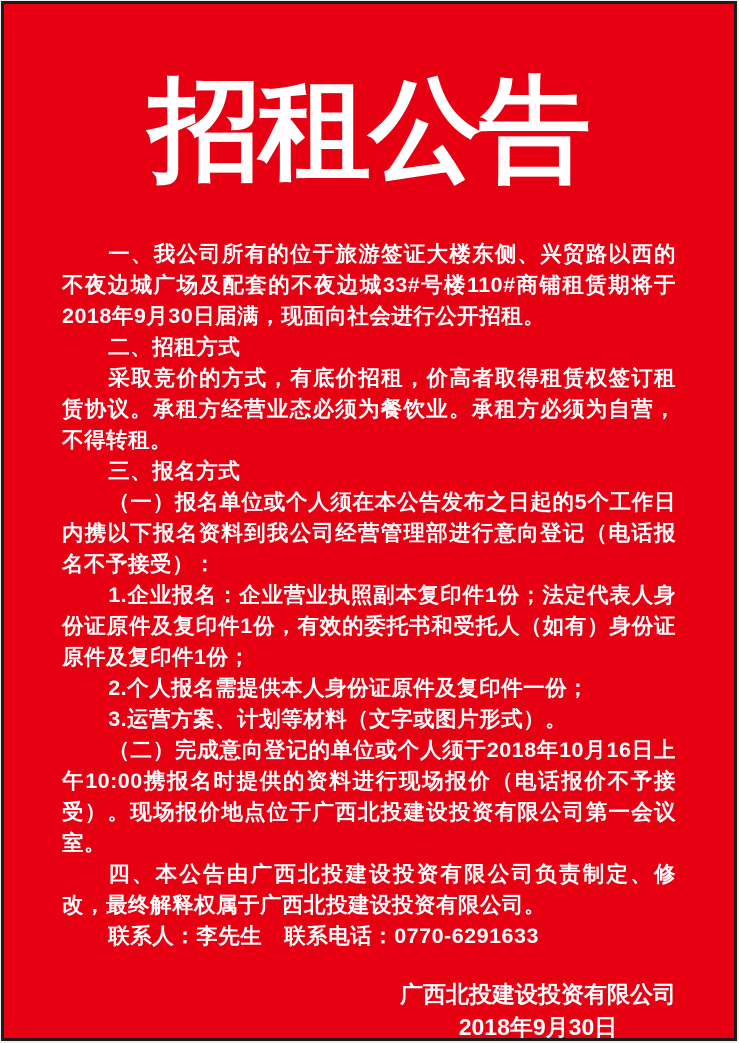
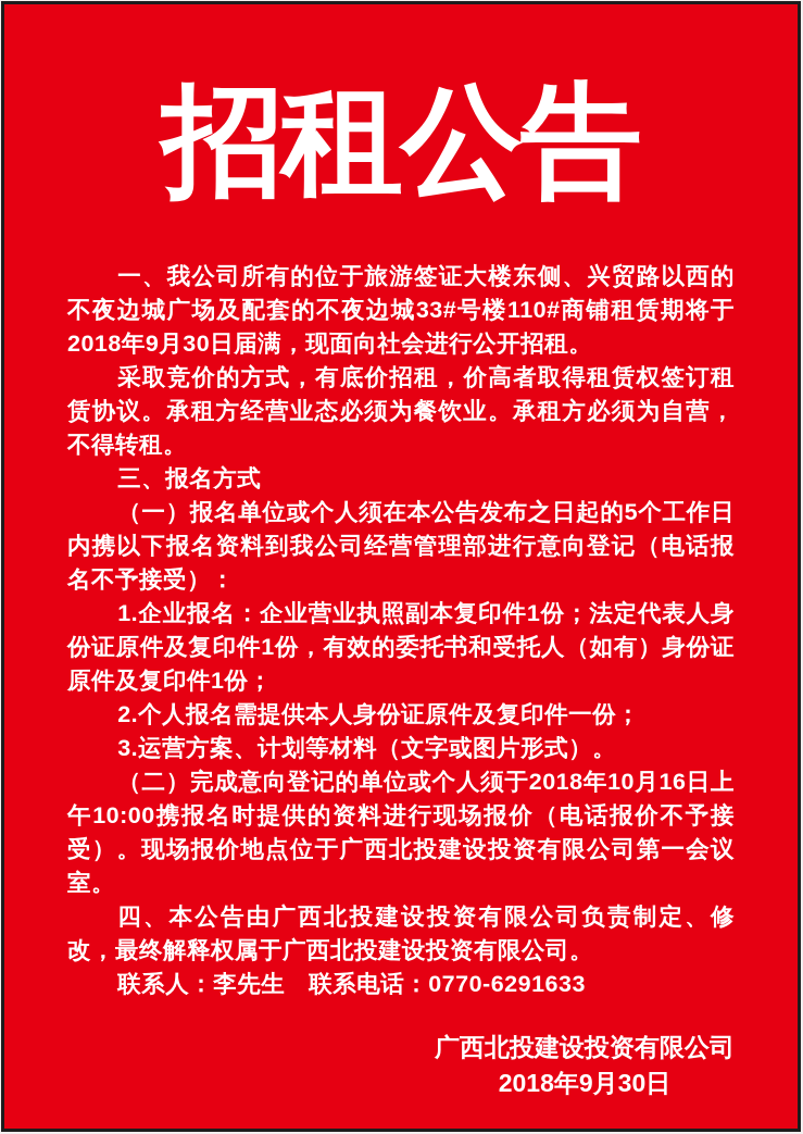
  招租公告
  一、我公司所有的位于旅游签证大楼东侧、兴贸路以西的不夜边城广场及配套的不夜边城33#号楼110#商铺租赁期将于2018年9月30日届满，现面向社会进行公开招租。
- 二、招租方式
  采取竞价的方式，有底价招租，价高者取得租赁权签订租赁协议。承租方经营业态必须为餐饮业。承租方必须为自营，不得转租。
  三、报名方式
  （一）报名单位或个人须在本公告发布之日起的5个工作日内携以下报名资料到我公司经营管理部进行意向登记（电话报名不予接受）：
  1.企业报名：企业营业执照副本复印件1份；法定代表人身份证原件及复印件1份，有效的委托书和受托人（如有）身份证原件及复印件1份；
  2.个人报名需提供本人身份证原件及复印件一份；
  3.运营方案、计划等材料（文字或图片形式）。
  （二）完成意向登记的单位或个人须于2018年10月16日上午10:00携报名时提供的资料进行现场报价（电话报价不予接受）。现场报价地点位于广西北投建设投资有限公司第一会议室。
  四、本公告由广西北投建设投资有限公司负责制定、修改，最终解释权属于广西北投建设投资有限公司。
  联系人：李先生 联系电话：0770-6291633
  广西北投建设投资有限公司
  2018年9月30日
